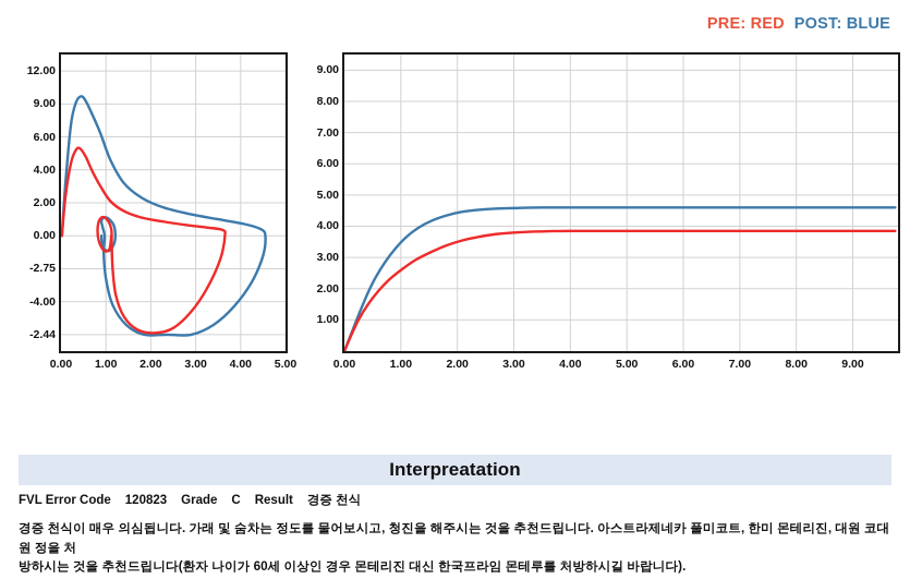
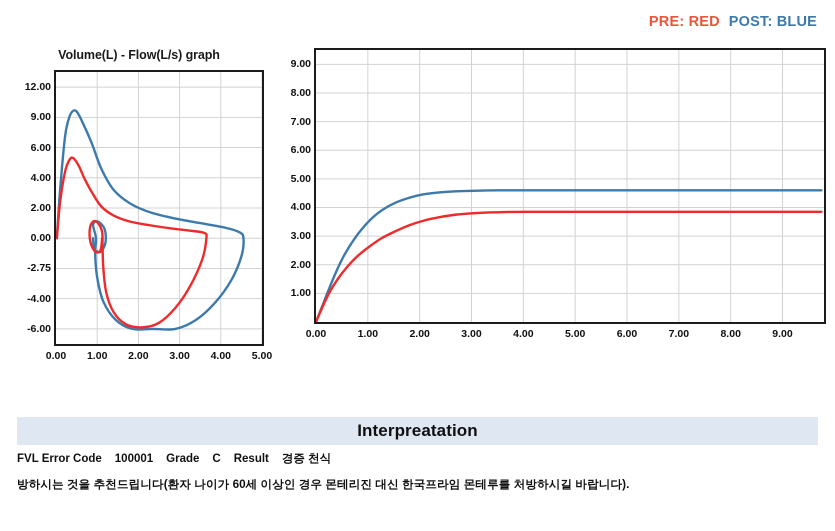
  PRE: RED POST: BLUE
+ Volume(L) - Flow(L/s) graph
  12.00
  9.00
  6.00
  4.00
  2.00
  0.00
  -2.75
  -4.00
- -2.44
+ -6.00
  0.00
  1.00
  2.00
  3.00
  4.00
  5.00
  9.00
  8.00
  7.00
  6.00
  5.00
  4.00
  3.00
  2.00
  1.00
  0.00
  1.00
  2.00
  3.00
  4.00
  5.00
  6.00
  7.00
  8.00
  9.00
  Interpreatation
- FVL Error Code 120823 Grade C Result 경증 천식
+ FVL Error Code 100001 Grade C Result 경증 천식
- 경증 천식이 매우 의심됩니다. 가래 및 숨차는 정도를 물어보시고, 청진을 해주시는 것을 추천드립니다. 아스트라제네카 풀미코트, 한미 몬테리진, 대원 코대원 정을 처
  방하시는 것을 추천드립니다(환자 나이가 60세 이상인 경우 몬테리진 대신 한국프라임 몬테루를 처방하시길 바랍니다).
